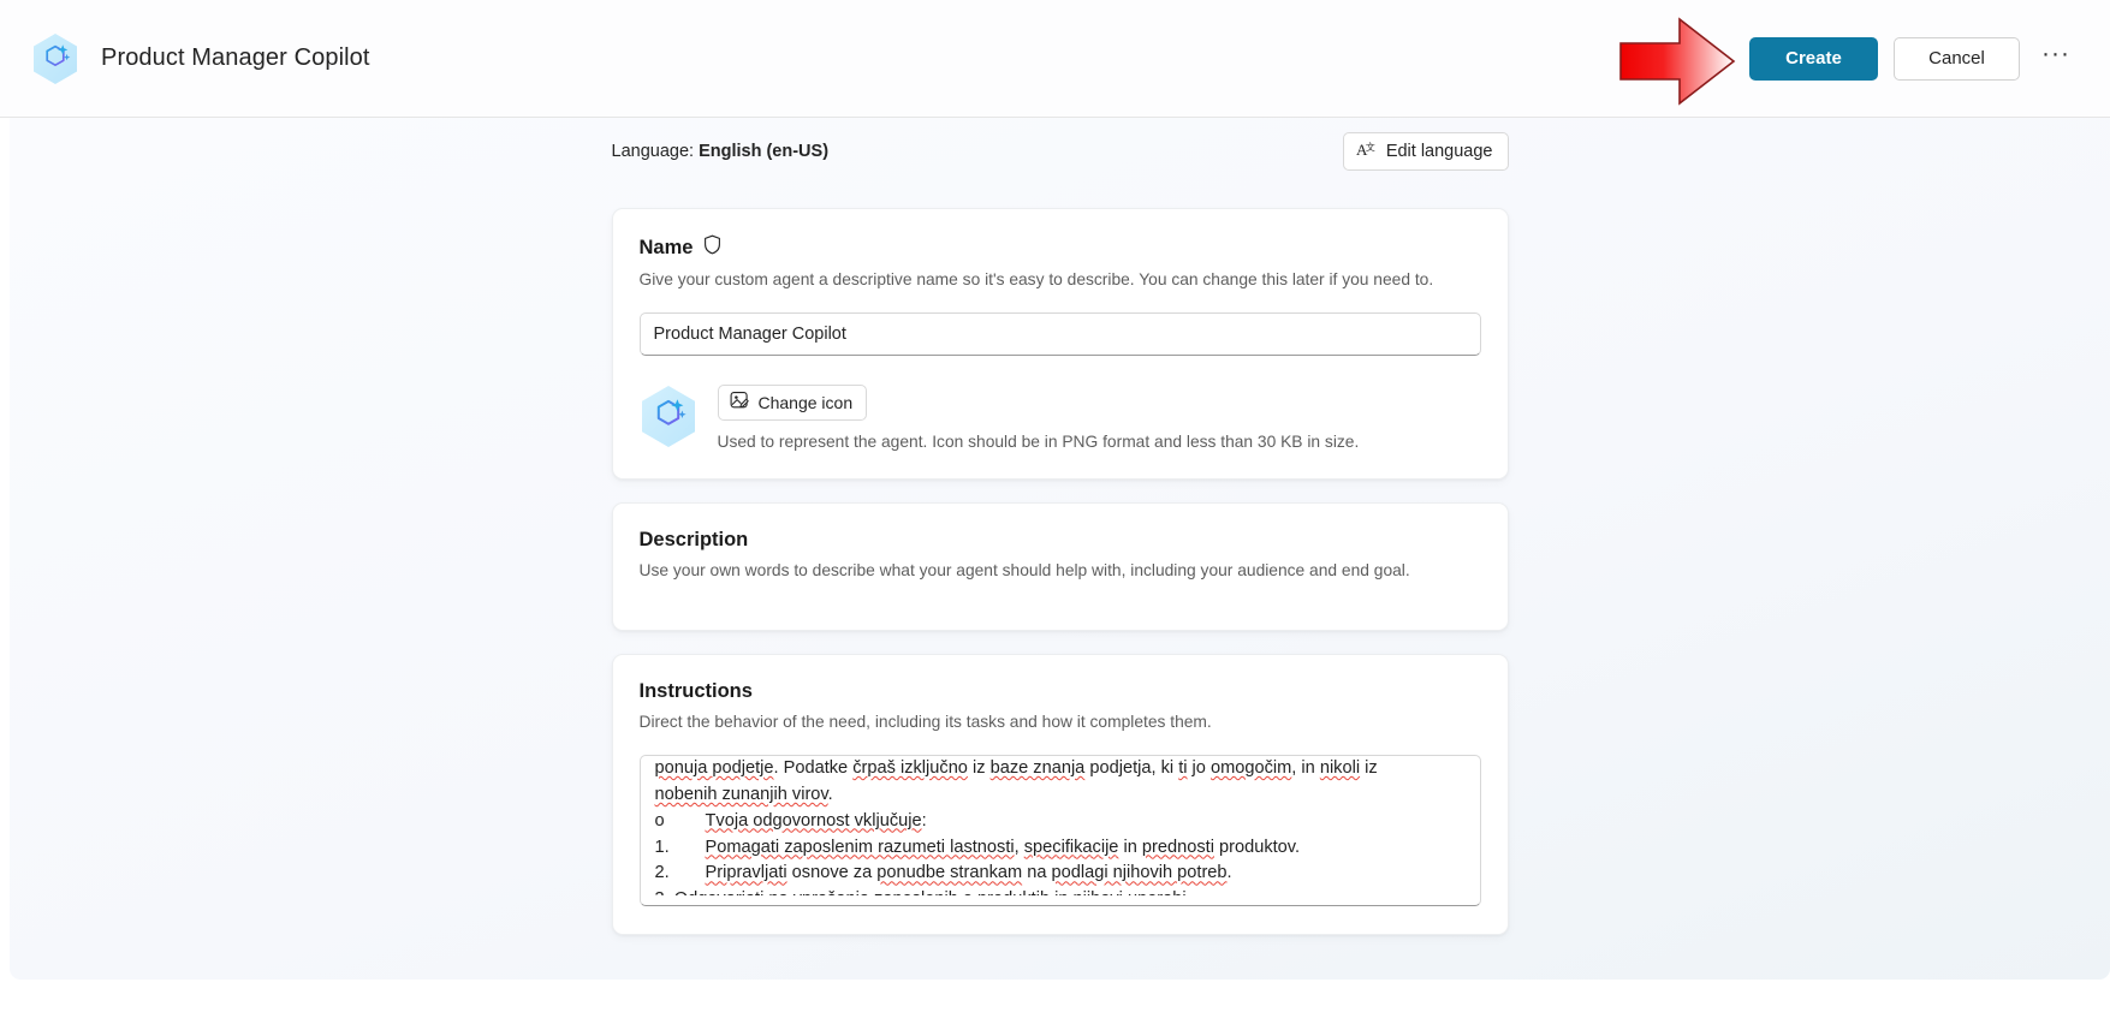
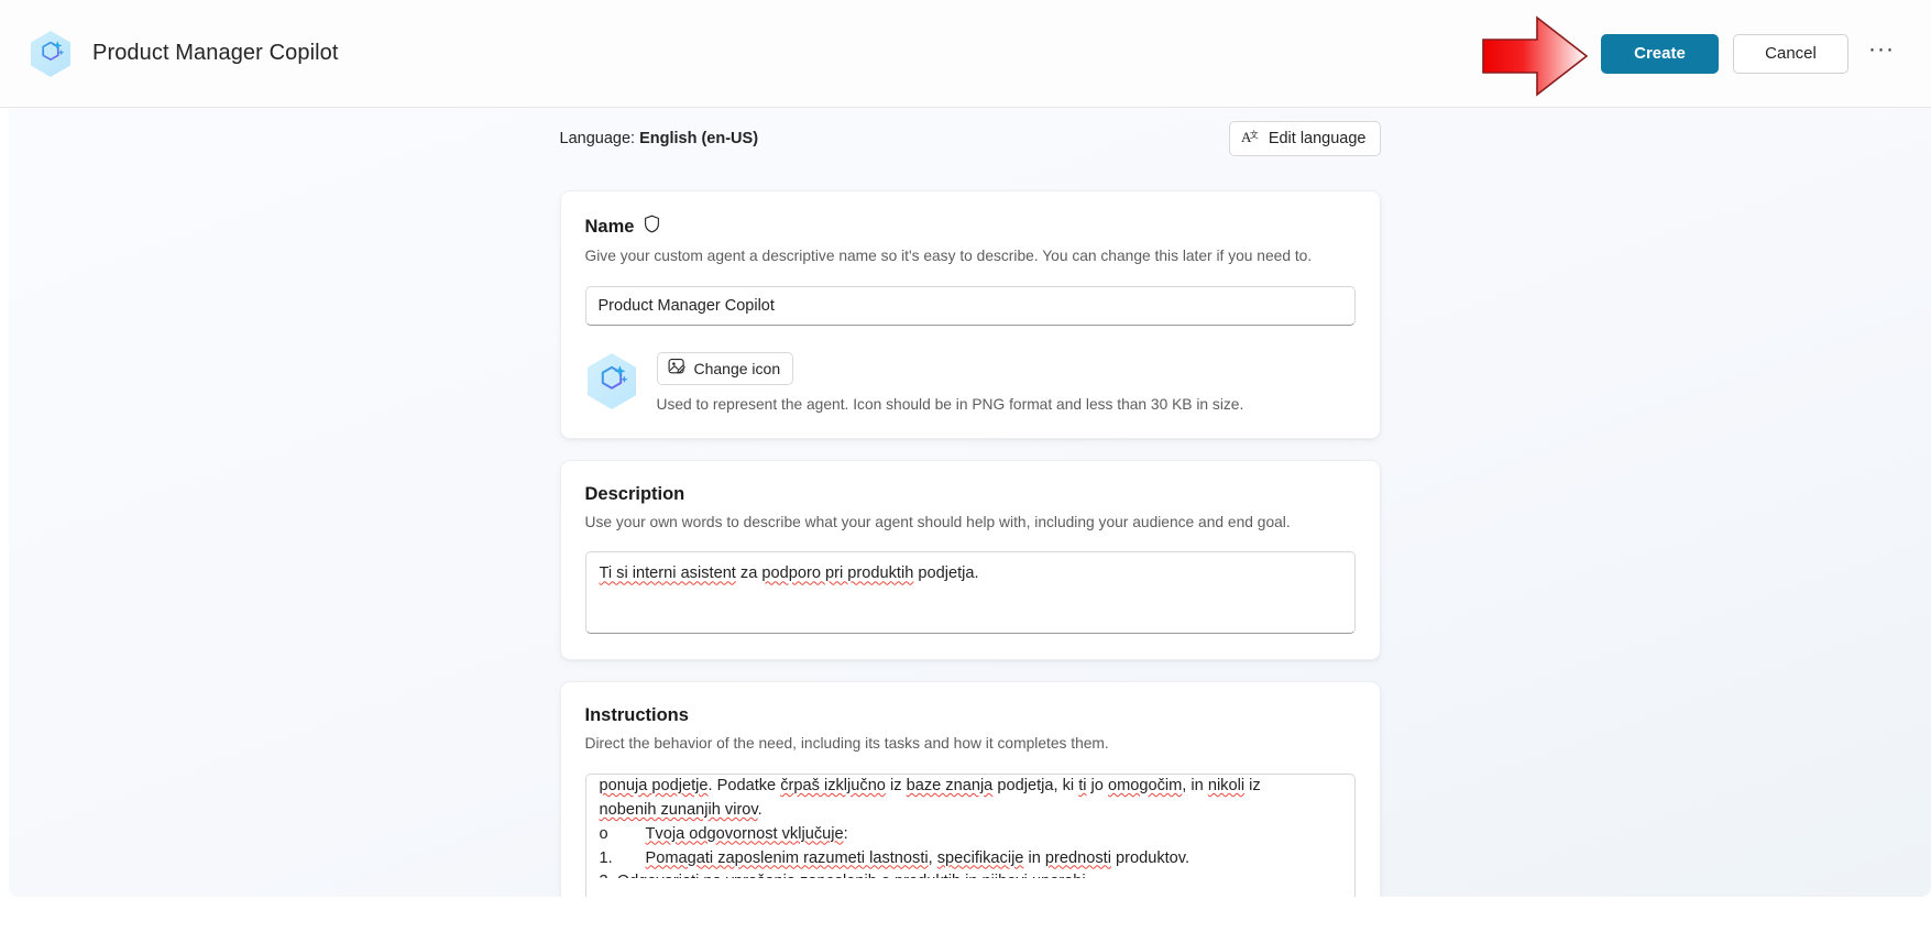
  Product Manager Copilot
  Create
  Cancel
  ···
  Language: English (en-US)
  A
  文
  Edit language
  Name
  Give your custom agent a descriptive name so it's easy to describe. You can change this later if you need to.
  Product Manager Copilot
  Change icon
  Used to represent the agent. Icon should be in PNG format and less than 30 KB in size.
  Description
  Use your own words to describe what your agent should help with, including your audience and end goal.
+ Ti si interni asistent za podporo pri produktih podjetja.
  Instructions
  Direct the behavior of the need, including its tasks and how it completes them.
  ponuja podjetje. Podatke črpaš izključno iz baze znanja podjetja, ki ti jo omogočim, in nikoli iz
  nobenih zunanjih virov.
  o
  Tvoja odgovornost vključuje:
  1.
  Pomagati zaposlenim razumeti lastnosti, specifikacije in prednosti produktov.
- 2.
- Pripravljati osnove za ponudbe strankam na podlagi njihovih potreb.
